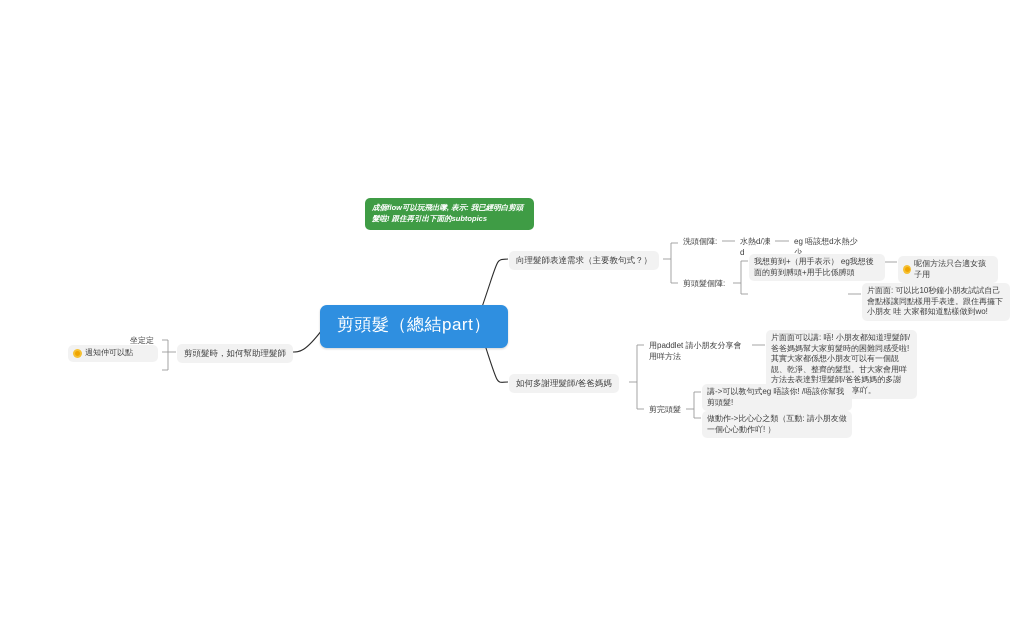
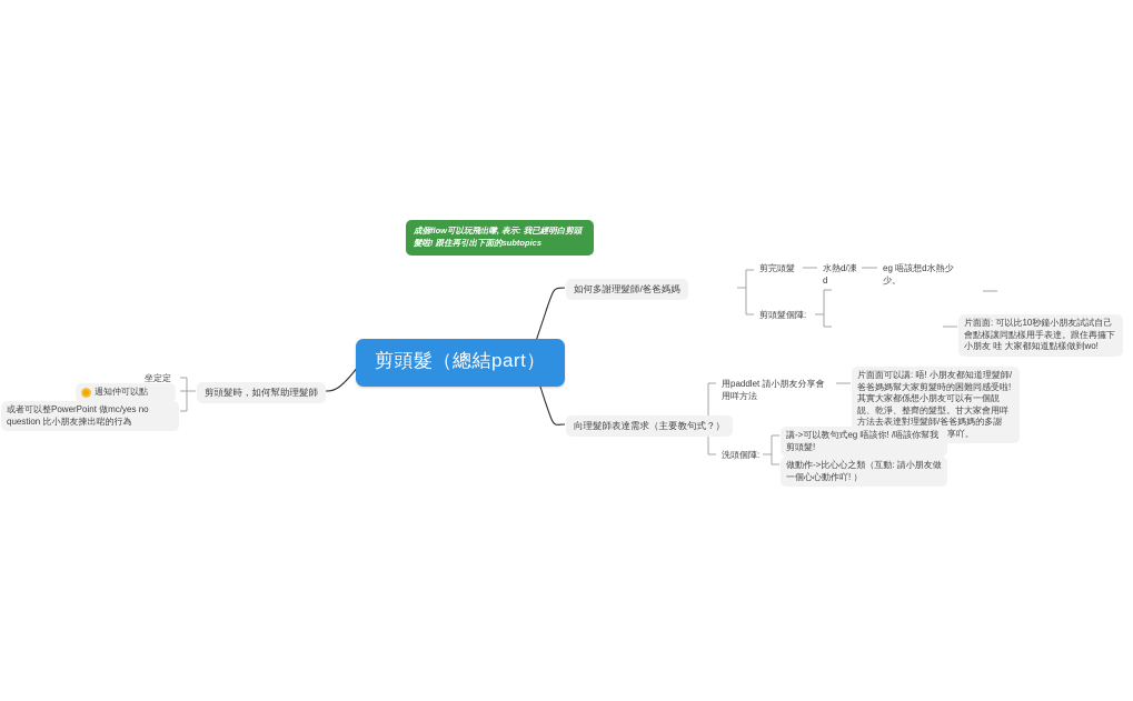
  成個flow可以玩飛出嚟, 表示: 我已經明白剪頭髮啦! 跟住再引出下面的subtopics
  剪頭髮（總結part）
  剪頭髮時，如何幫助理髮師
  坐定定
  週知仲可以點
+ 或者可以整PowerPoint 做mc/yes no question 比小朋友揀出啱的行為
- 向理髮師表達需求（主要教句式？）
+ 如何多謝理髮師/爸爸媽媽
- 洗頭個陣:
+ 剪完頭髮
  水熱d/凍d
  eg 唔該想d水熱少少。
  剪頭髮個陣:
- 我想剪到+（用手表示） eg我想後面的剪到膊頭+用手比係膊頭
- 呢個方法只合適女孩子用
  片面面: 可以比10秒鐘小朋友試試自己會點樣讓同點樣用手表達。跟住再攞下小朋友 哇 大家都知道點樣做到wo!
- 如何多謝理髮師/爸爸媽媽
+ 向理髮師表達需求（主要教句式？）
  用paddlet 請小朋友分享會用咩方法
  片面面可以講: 唔! 小朋友都知道理髮師/爸爸媽媽幫大家剪髮時的困難同感受啦! 其實大家都係想小朋友可以有一個靚靚、乾淨、整齊的髮型。甘大家會用咩方法去表達對理髮師/爸爸媽媽的多謝享吖。
- 剪完頭髮
+ 洗頭個陣:
  講->可以教句式eg 唔該你! /唔該你幫我剪頭髮!
  做動作->比心心之類（互動: 請小朋友做一個心心動作吖! ）
